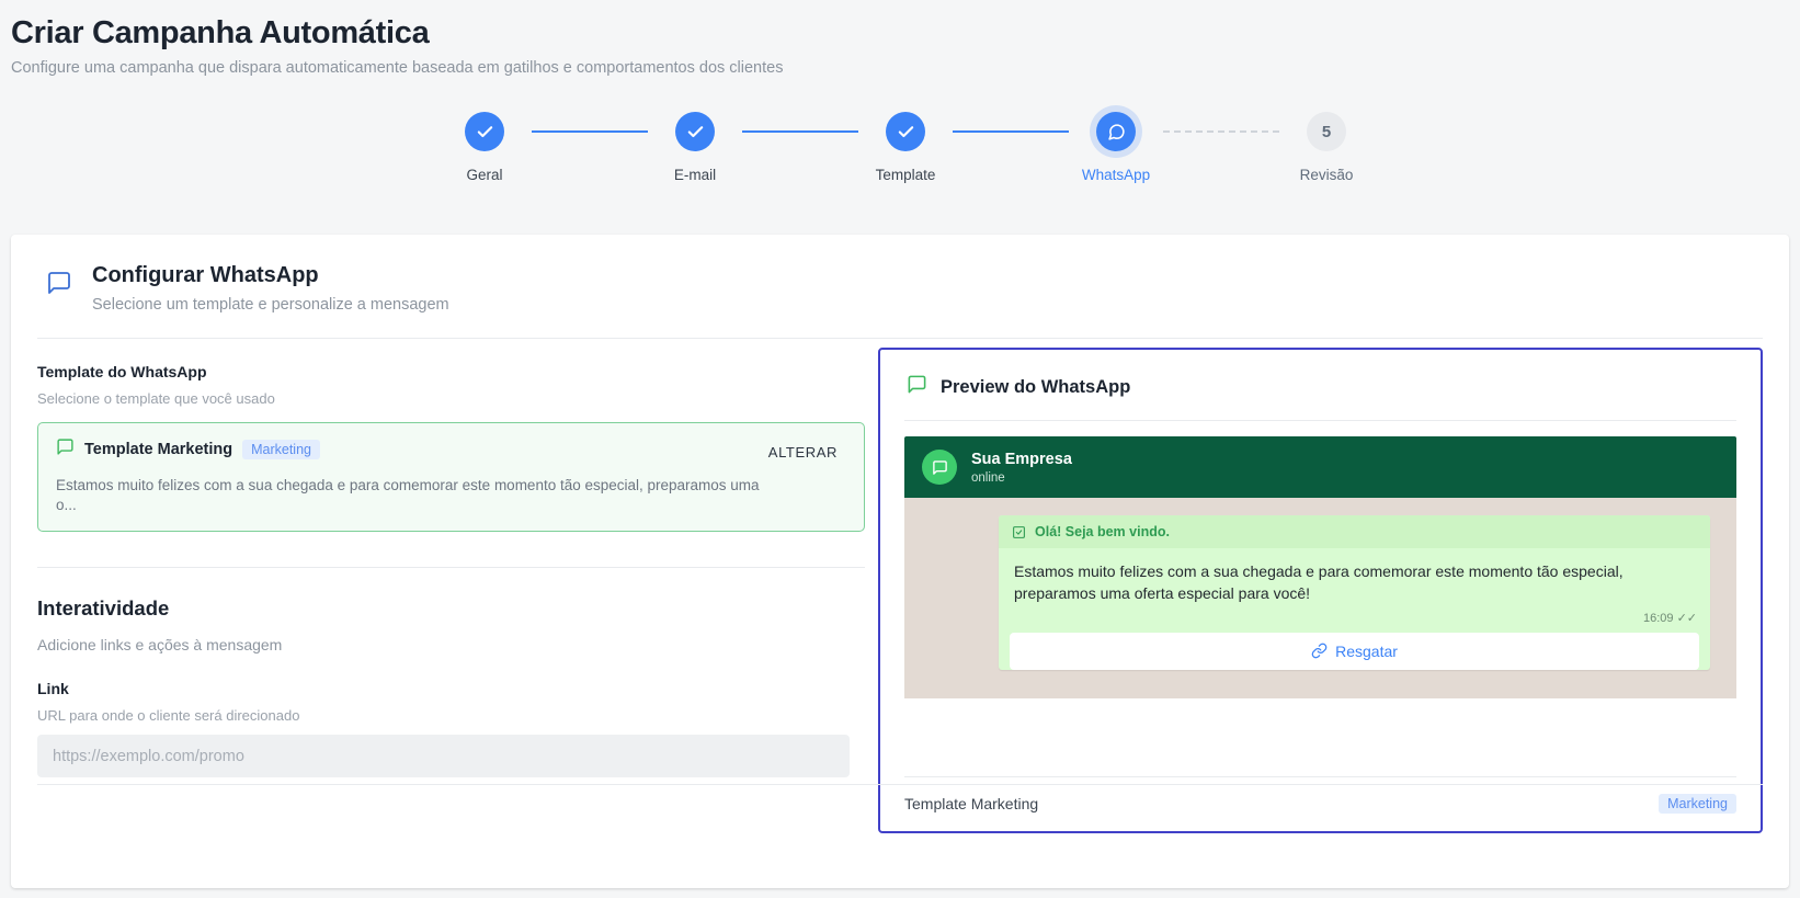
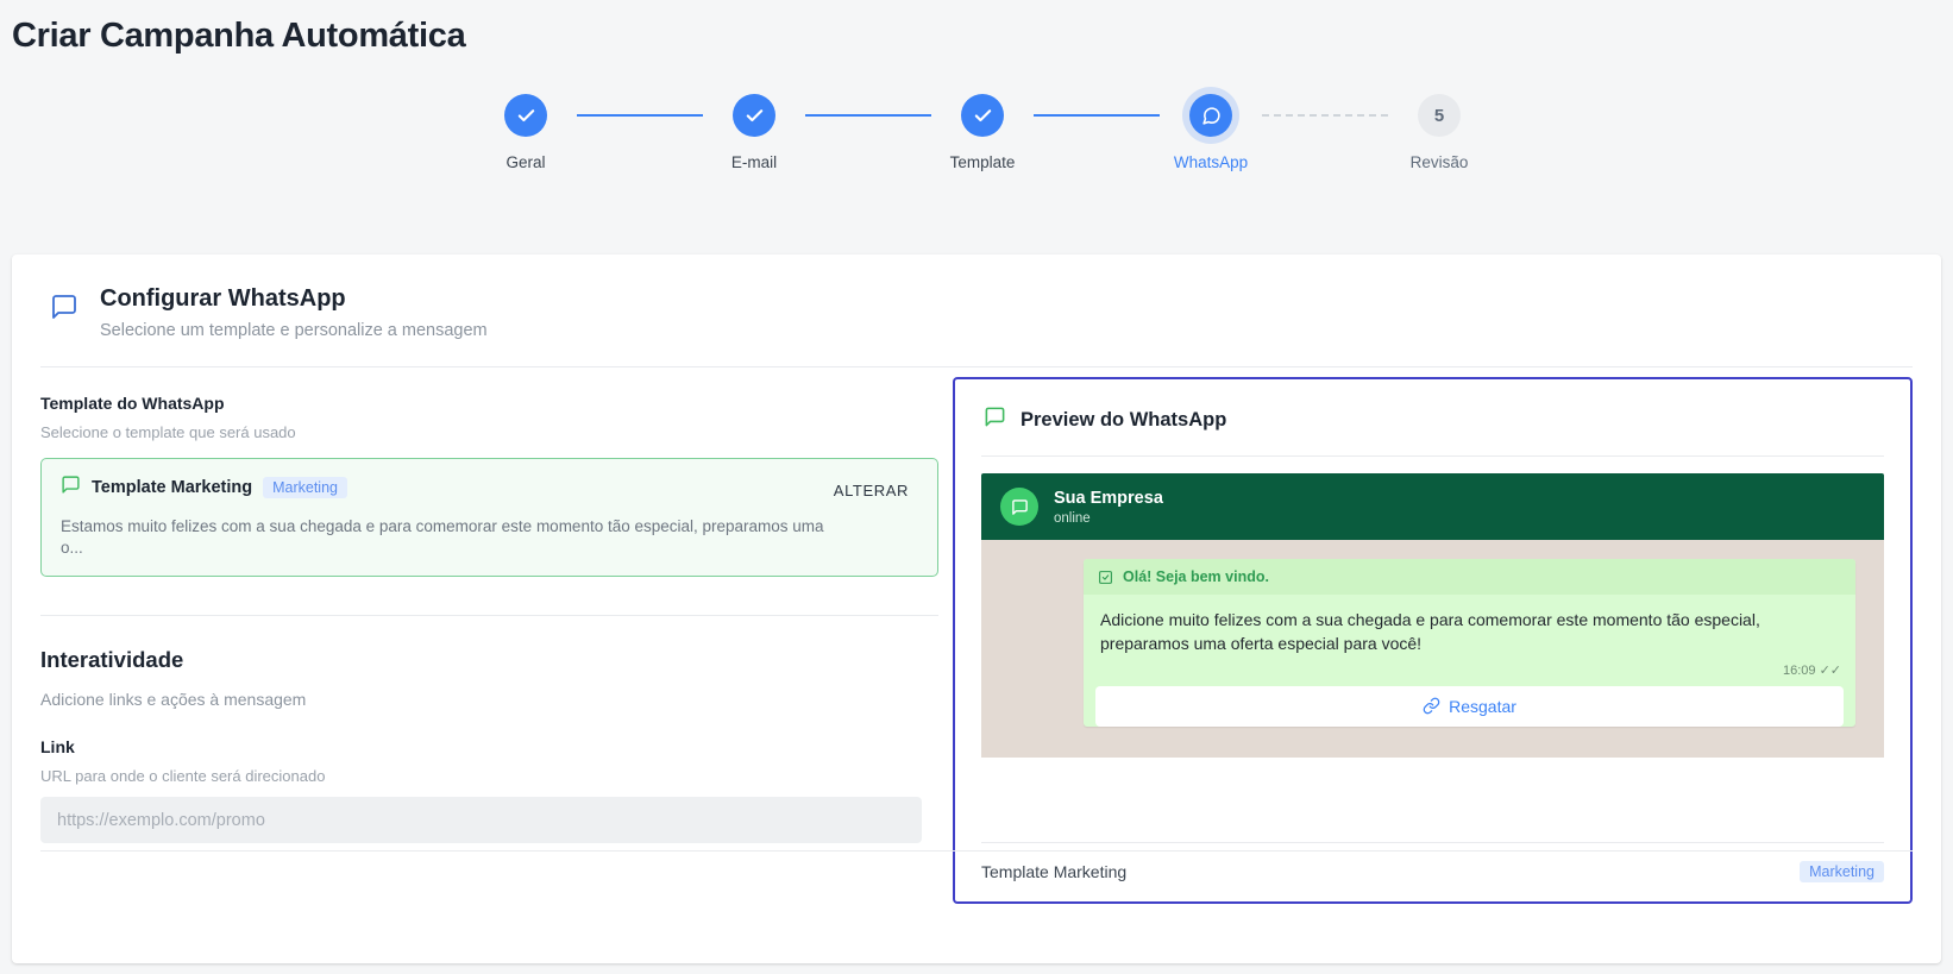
  Criar Campanha Automática
- Configure uma campanha que dispara automaticamente baseada em gatilhos e comportamentos dos clientes
  Geral
  E-mail
  Template
  WhatsApp
  5
  Revisão
  Configurar WhatsApp
  Selecione um template e personalize a mensagem
  Template do WhatsApp
- Selecione o template que você usado
+ Selecione o template que será usado
  Template Marketing
  Marketing
  Estamos muito felizes com a sua chegada e para comemorar este momento tão especial, preparamos uma o...
  ALTERAR
  Interatividade
  Adicione links e ações à mensagem
  Link
  URL para onde o cliente será direcionado
  https://exemplo.com/promo
  Preview do WhatsApp
  Sua Empresa
  online
  Olá! Seja bem vindo.
- Estamos muito felizes com a sua chegada e para comemorar este momento tão especial, preparamos uma oferta especial para você!
+ Adicione muito felizes com a sua chegada e para comemorar este momento tão especial, preparamos uma oferta especial para você!
  16:09 ✓✓
  Resgatar
  Template Marketing
  Marketing
